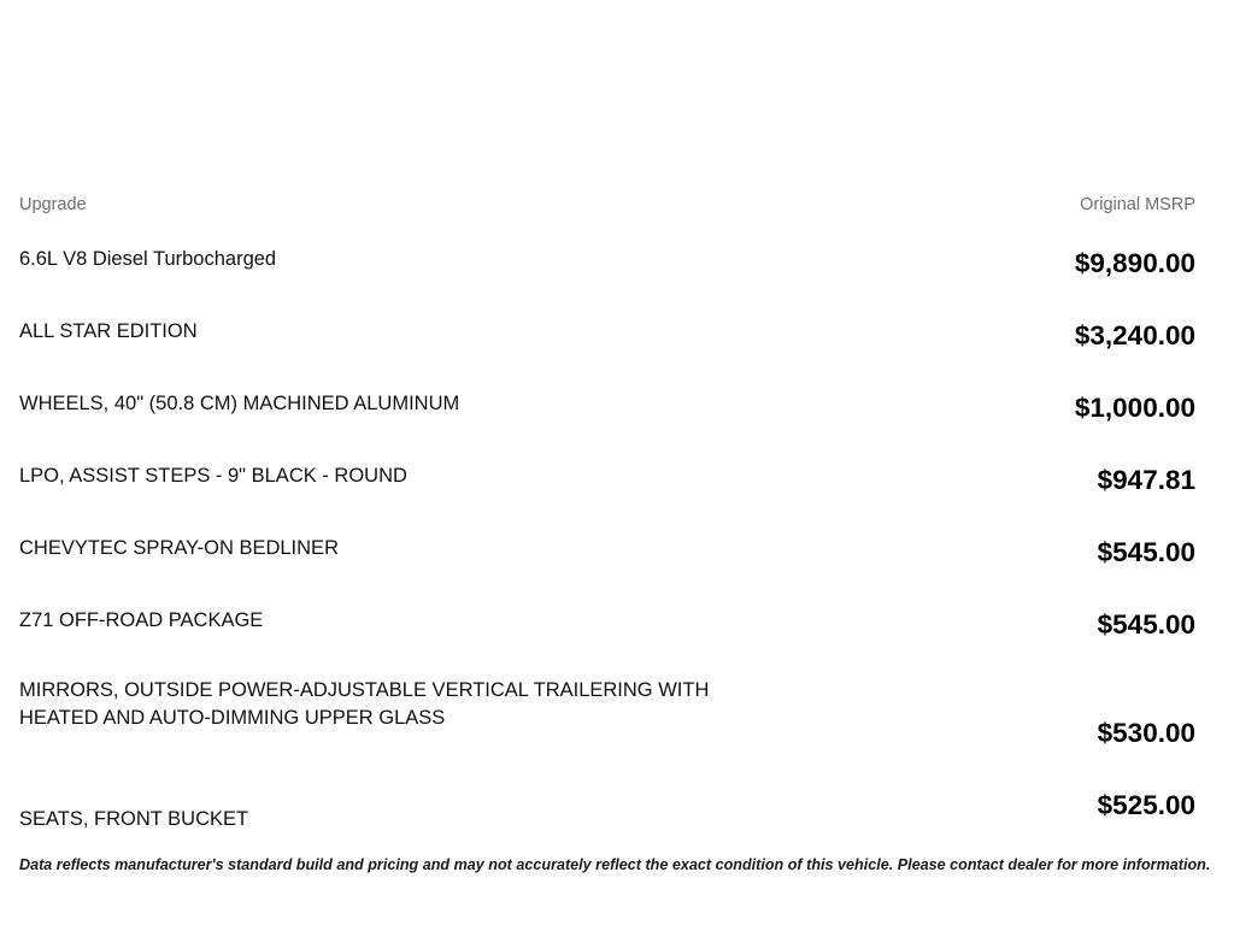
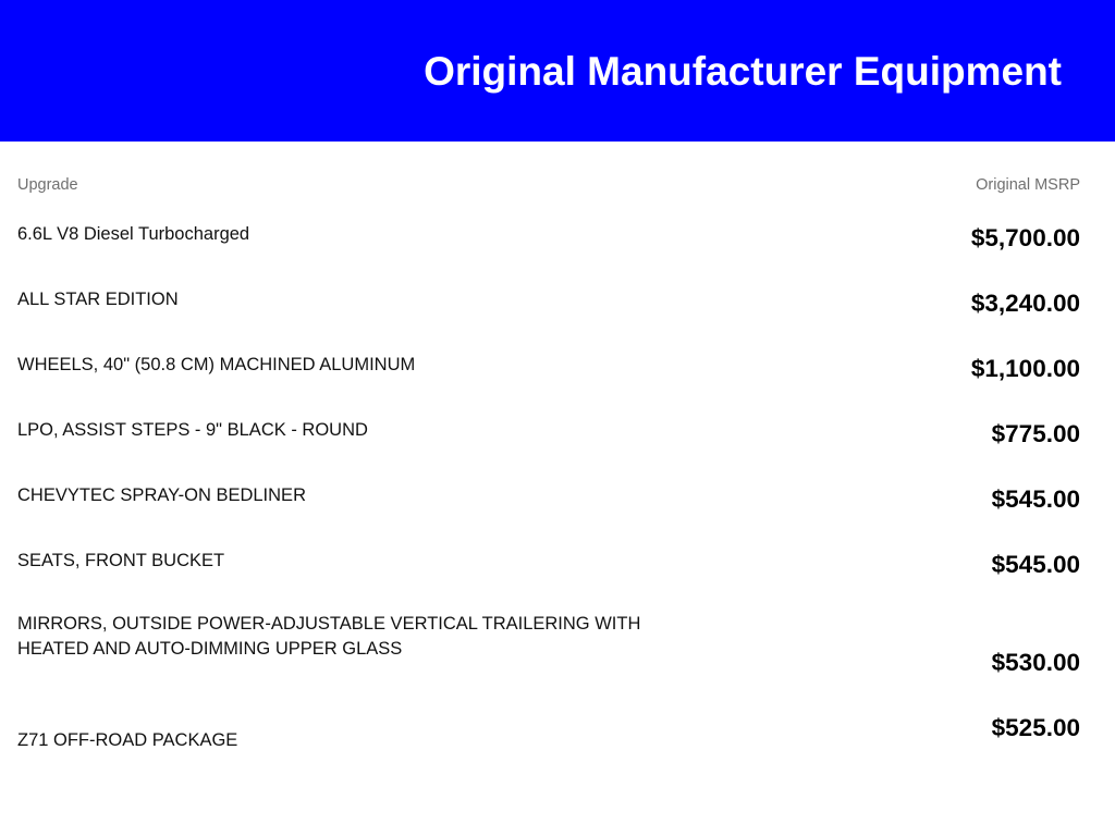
+ Original Manufacturer Equipment
  Upgrade
  Original MSRP
  6.6L V8 Diesel Turbocharged
- $9,890.00
+ $5,700.00
  ALL STAR EDITION
  $3,240.00
  WHEELS, 40" (50.8 CM) MACHINED ALUMINUM
- $1,000.00
+ $1,100.00
  LPO, ASSIST STEPS - 9" BLACK - ROUND
- $947.81
+ $775.00
  CHEVYTEC SPRAY-ON BEDLINER
  $545.00
- Z71 OFF-ROAD PACKAGE
+ SEATS, FRONT BUCKET
  $545.00
  MIRRORS, OUTSIDE POWER-ADJUSTABLE VERTICAL TRAILERING WITH HEATED AND AUTO-DIMMING UPPER GLASS
  $530.00
- SEATS, FRONT BUCKET
+ Z71 OFF-ROAD PACKAGE
  $525.00
- Data reflects manufacturer's standard build and pricing and may not accurately reflect the exact condition of this vehicle. Please contact dealer for more information.
